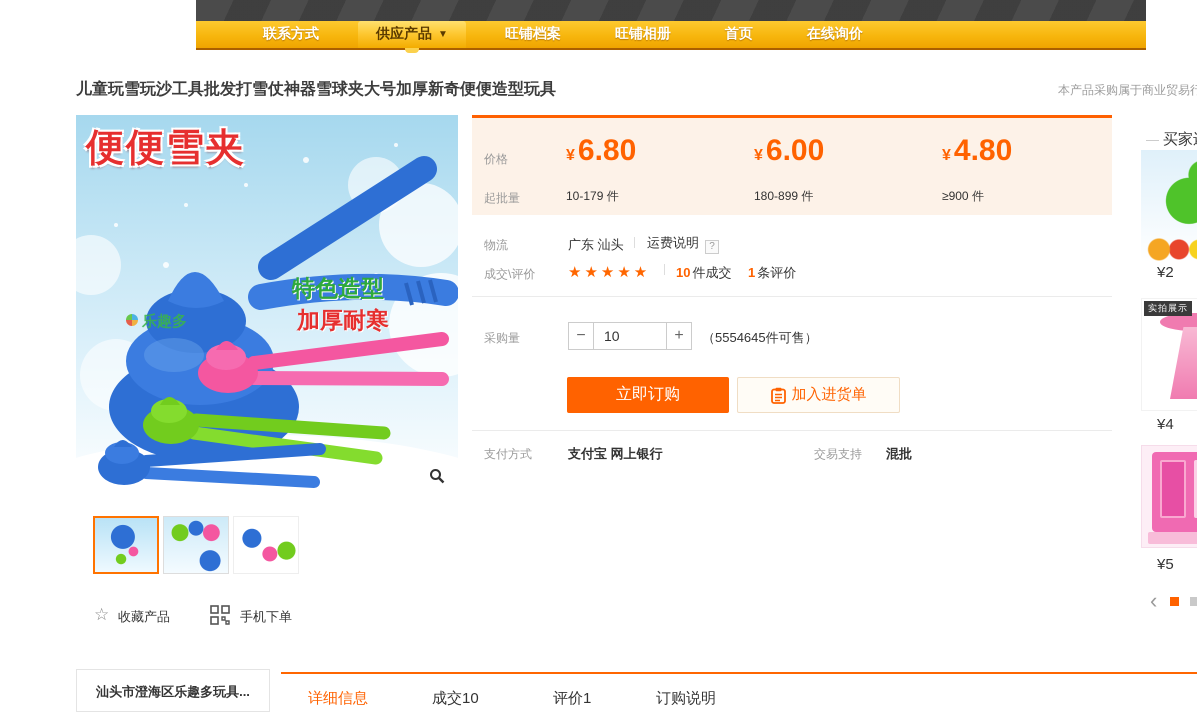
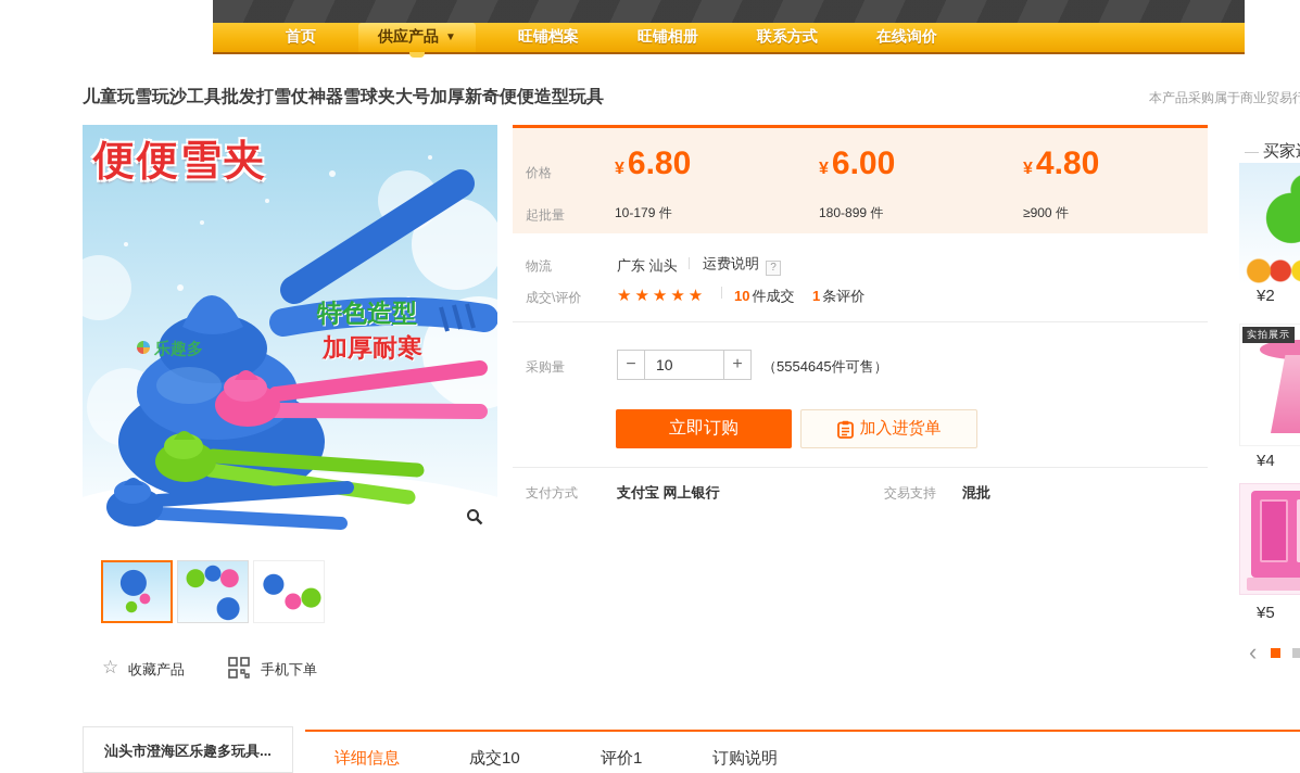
- 联系方式
+ 首页
  供应产品
  ▼
  旺铺档案
  旺铺相册
- 首页
+ 联系方式
  在线询价
  儿童玩雪玩沙工具批发打雪仗神器雪球夹大号加厚新奇便便造型玩具
  本产品采购属于商业贸易行
  便便雪夹
  特色造型
  加厚耐寒
  乐趣多
  ☆
  收藏产品
  手机下单
  价格
  起批量
  ¥ 6.80
  10-179 件
  ¥ 6.00
  180-899 件
  ¥ 4.80
  ≥900 件
  物流
  广东 汕头
  运费说明 ?
  成交\评价
  ★★★★★
  10 件成交
  1 条评价
  采购量
  −
  10
  +
  （5554645件可售）
  立即订购
  加入进货单
  支付方式
  支付宝 网上银行
  交易支持
  混批
  ¥2
  实拍展示
  ¥4
  ¥5
  ‹
  汕头市澄海区乐趣多玩具...
  详细信息
  成交10
  评价1
  订购说明
